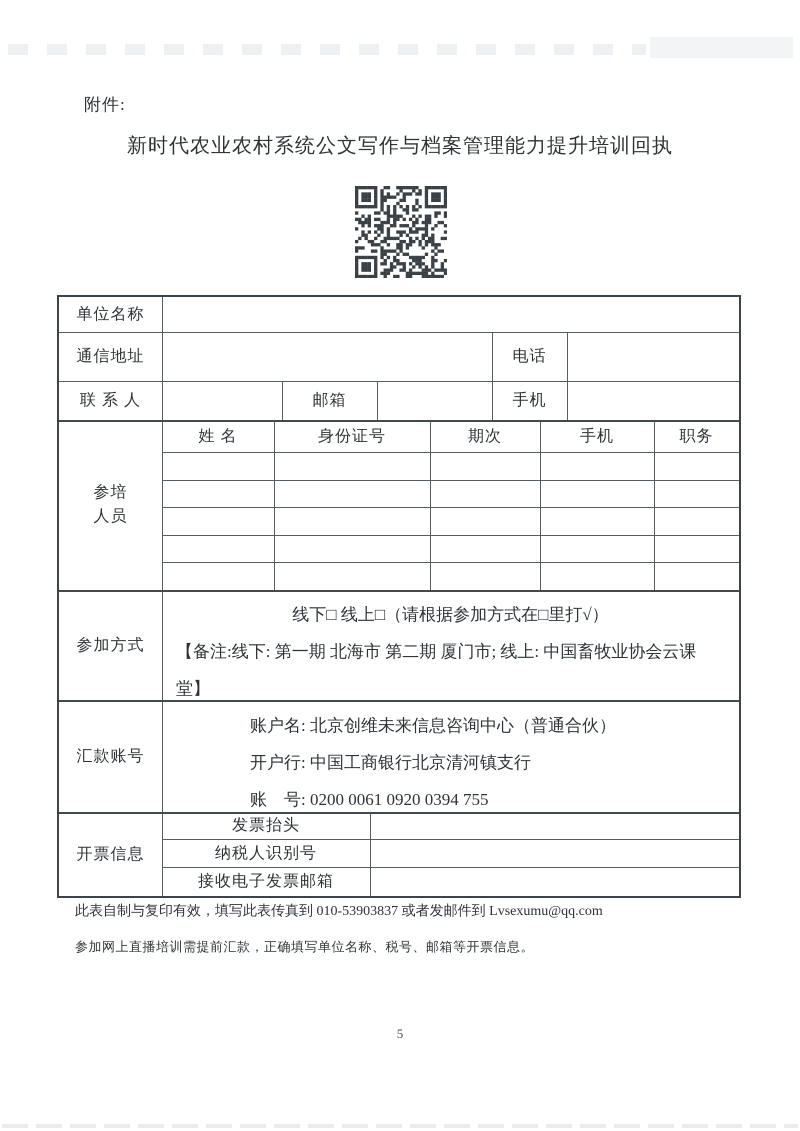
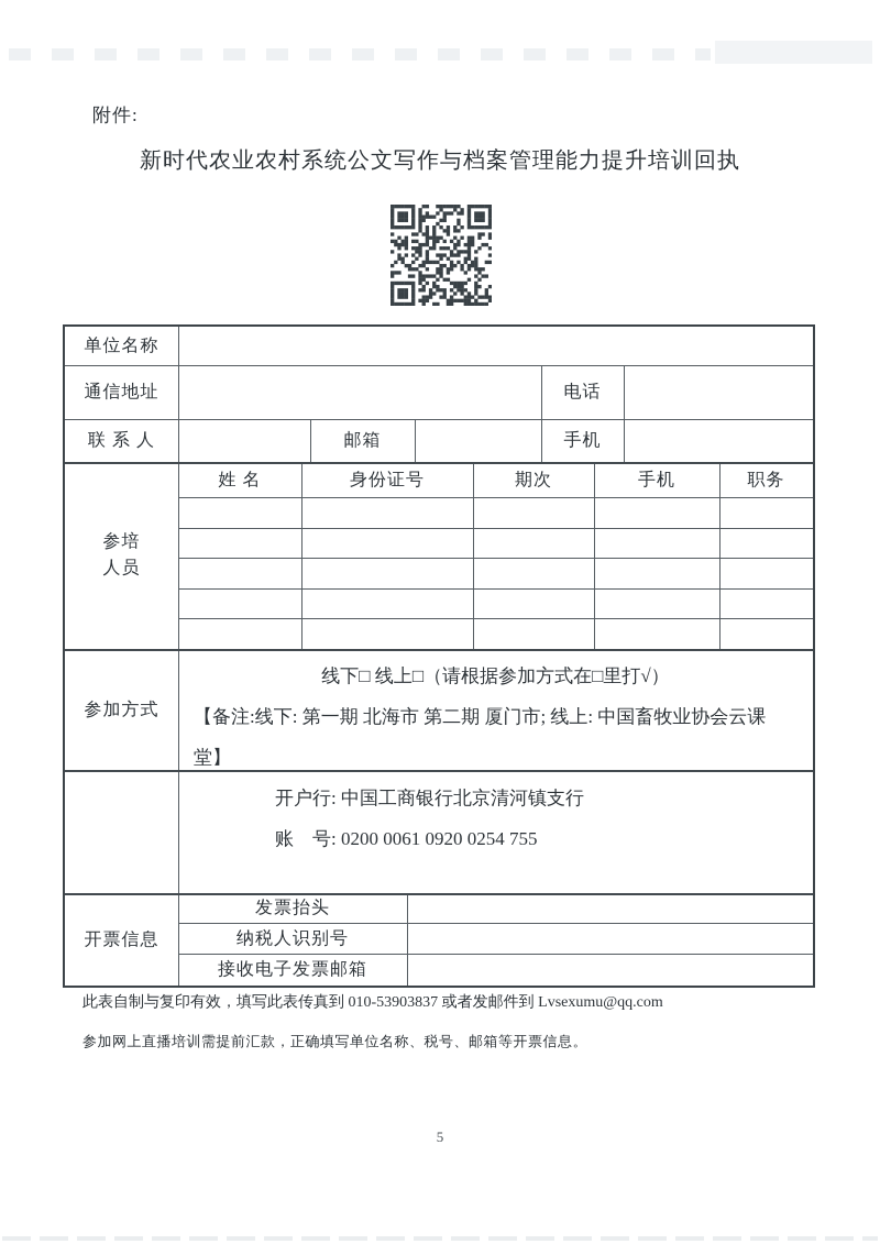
  附件:
  新时代农业农村系统公文写作与档案管理能力提升培训回执
  单位名称
  通信地址
  电话
  联 系 人
  邮箱
  手机
  参培
  人员
  姓 名
  身份证号
  期次
  手机
  职务
  参加方式
  线下□ 线上□（请根据参加方式在□里打√）
  【备注:线下: 第一期 北海市 第二期 厦门市; 线上: 中国畜牧业协会云课堂】
- 汇款账号
- 账户名: 北京创维未来信息咨询中心（普通合伙）
  开户行: 中国工商银行北京清河镇支行
- 账 号: 0200 0061 0920 0394 755
+ 账 号: 0200 0061 0920 0254 755
  开票信息
  发票抬头
  纳税人识别号
  接收电子发票邮箱
  此表自制与复印有效，填写此表传真到 010-53903837 或者发邮件到 Lvsexumu@qq.com
  参加网上直播培训需提前汇款，正确填写单位名称、税号、邮箱等开票信息。
  5
